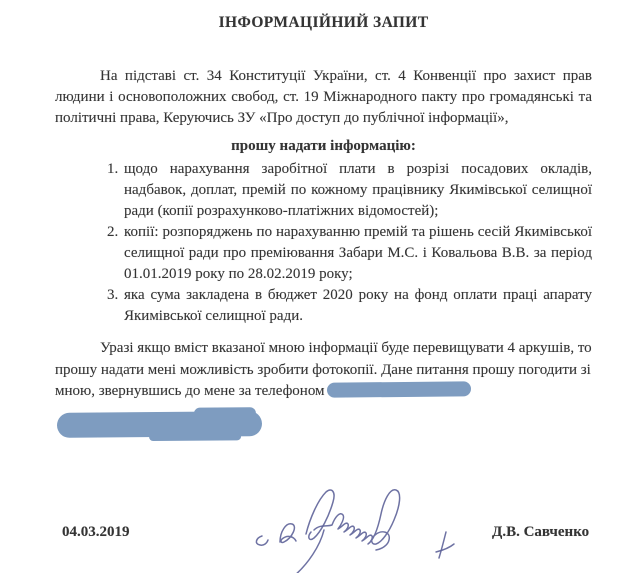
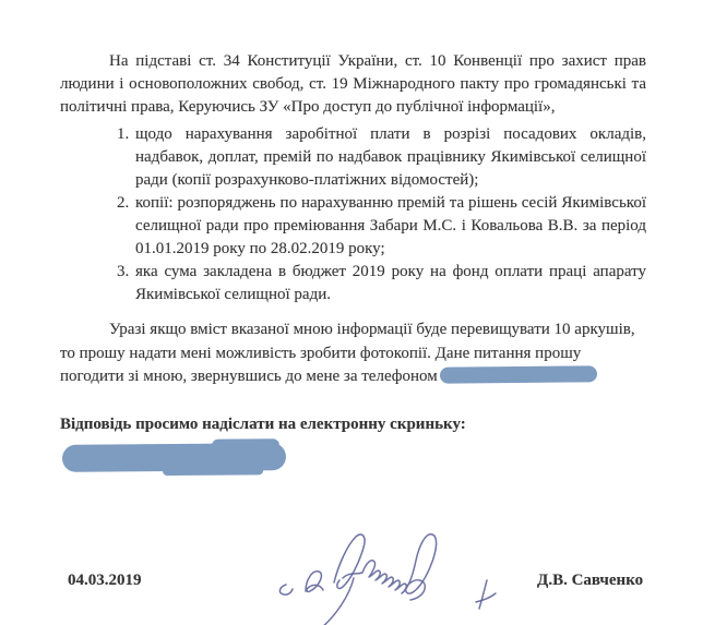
- ІНФОРМАЦІЙНИЙ ЗАПИТ
- На підставі ст. 34 Конституції України, ст. 4 Конвенції про захист прав людини і основоположних свобод, ст. 19 Міжнародного пакту про громадянські та політичні права, Керуючись ЗУ «Про доступ до публічної інформації»,
+ На підставі ст. 34 Конституції України, ст. 10 Конвенції про захист прав людини і основоположних свобод, ст. 19 Міжнародного пакту про громадянські та політичні права, Керуючись ЗУ «Про доступ до публічної інформації»,
- прошу надати інформацію:
- щодо нарахування заробітної плати в розрізі посадових окладів, надбавок, доплат, премій по кожному працівнику Якимівської селищної ради (копії розрахунково-платіжних відомостей);
+ щодо нарахування заробітної плати в розрізі посадових окладів, надбавок, доплат, премій по надбавок працівнику Якимівської селищної ради (копії розрахунково-платіжних відомостей);
  копії: розпоряджень по нарахуванню премій та рішень сесій Якимівської селищної ради про преміювання Забари М.С. і Ковальова В.В. за період 01.01.2019 року по 28.02.2019 року;
- яка сума закладена в бюджет 2020 року на фонд оплати праці апарату Якимівської селищної ради.
+ яка сума закладена в бюджет 2019 року на фонд оплати праці апарату Якимівської селищної ради.
- Уразі якщо вміст вказаної мною інформації буде перевищувати 4 аркушів, то прошу надати мені можливість зробити фотокопії. Дане питання прошу погодити зі мною, звернувшись до мене за телефоном
+ Уразі якщо вміст вказаної мною інформації буде перевищувати 10 аркушів, то прошу надати мені можливість зробити фотокопії. Дане питання прошу погодити зі мною, звернувшись до мене за телефоном
+ Відповідь просимо надіслати на електронну скриньку:
  04.03.2019
  Д.В. Савченко
